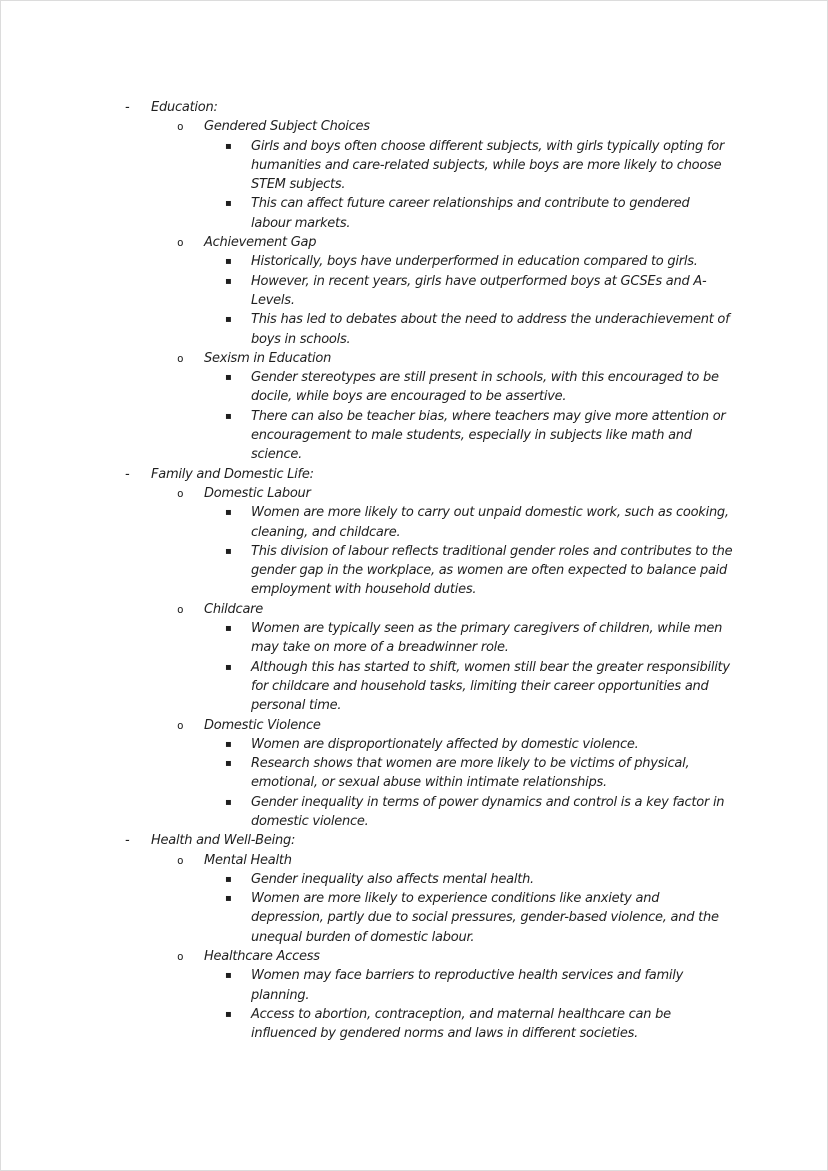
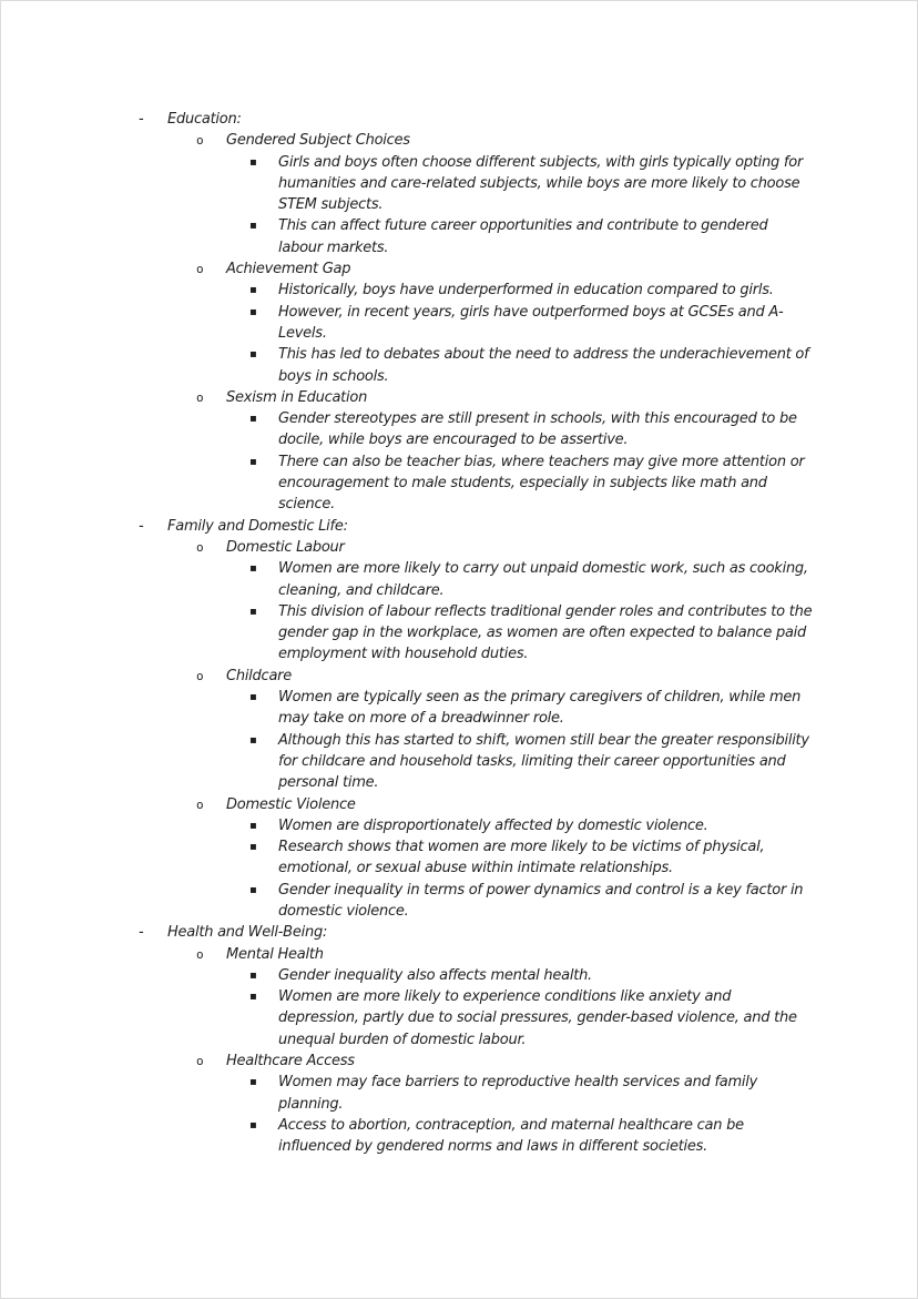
  -
  Education:
  o
  Gendered Subject Choices
  ▪
  Girls and boys often choose different subjects, with girls typically opting for humanities and care-related subjects, while boys are more likely to choose STEM subjects.
  ▪
- This can affect future career relationships and contribute to gendered labour markets.
+ This can affect future career opportunities and contribute to gendered labour markets.
  o
  Achievement Gap
  ▪
  Historically, boys have underperformed in education compared to girls.
  ▪
  However, in recent years, girls have outperformed boys at GCSEs and A-Levels.
  ▪
  This has led to debates about the need to address the underachievement of boys in schools.
  o
  Sexism in Education
  ▪
  Gender stereotypes are still present in schools, with this encouraged to be docile, while boys are encouraged to be assertive.
  ▪
  There can also be teacher bias, where teachers may give more attention or encouragement to male students, especially in subjects like math and science.
  -
  Family and Domestic Life:
  o
  Domestic Labour
  ▪
  Women are more likely to carry out unpaid domestic work, such as cooking, cleaning, and childcare.
  ▪
  This division of labour reflects traditional gender roles and contributes to the gender gap in the workplace, as women are often expected to balance paid employment with household duties.
  o
  Childcare
  ▪
  Women are typically seen as the primary caregivers of children, while men may take on more of a breadwinner role.
  ▪
  Although this has started to shift, women still bear the greater responsibility for childcare and household tasks, limiting their career opportunities and personal time.
  o
  Domestic Violence
  ▪
  Women are disproportionately affected by domestic violence.
  ▪
  Research shows that women are more likely to be victims of physical, emotional, or sexual abuse within intimate relationships.
  ▪
  Gender inequality in terms of power dynamics and control is a key factor in domestic violence.
  -
  Health and Well-Being:
  o
  Mental Health
  ▪
  Gender inequality also affects mental health.
  ▪
  Women are more likely to experience conditions like anxiety and depression, partly due to social pressures, gender-based violence, and the unequal burden of domestic labour.
  o
  Healthcare Access
  ▪
  Women may face barriers to reproductive health services and family planning.
  ▪
  Access to abortion, contraception, and maternal healthcare can be influenced by gendered norms and laws in different societies.
